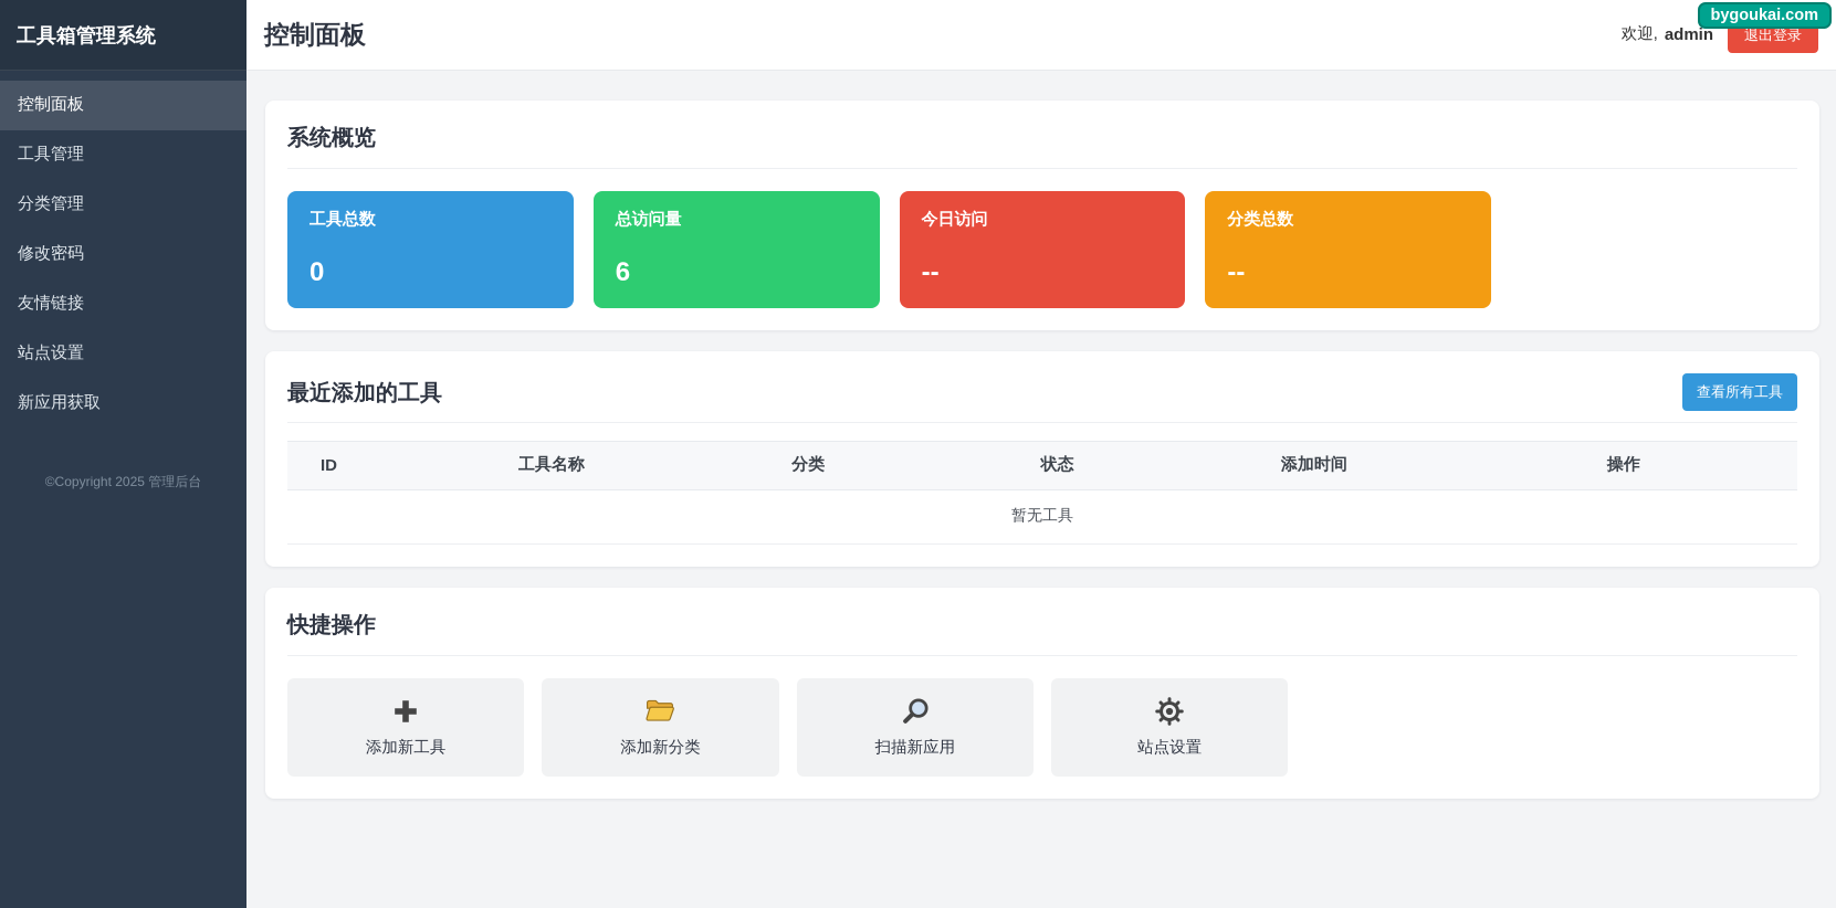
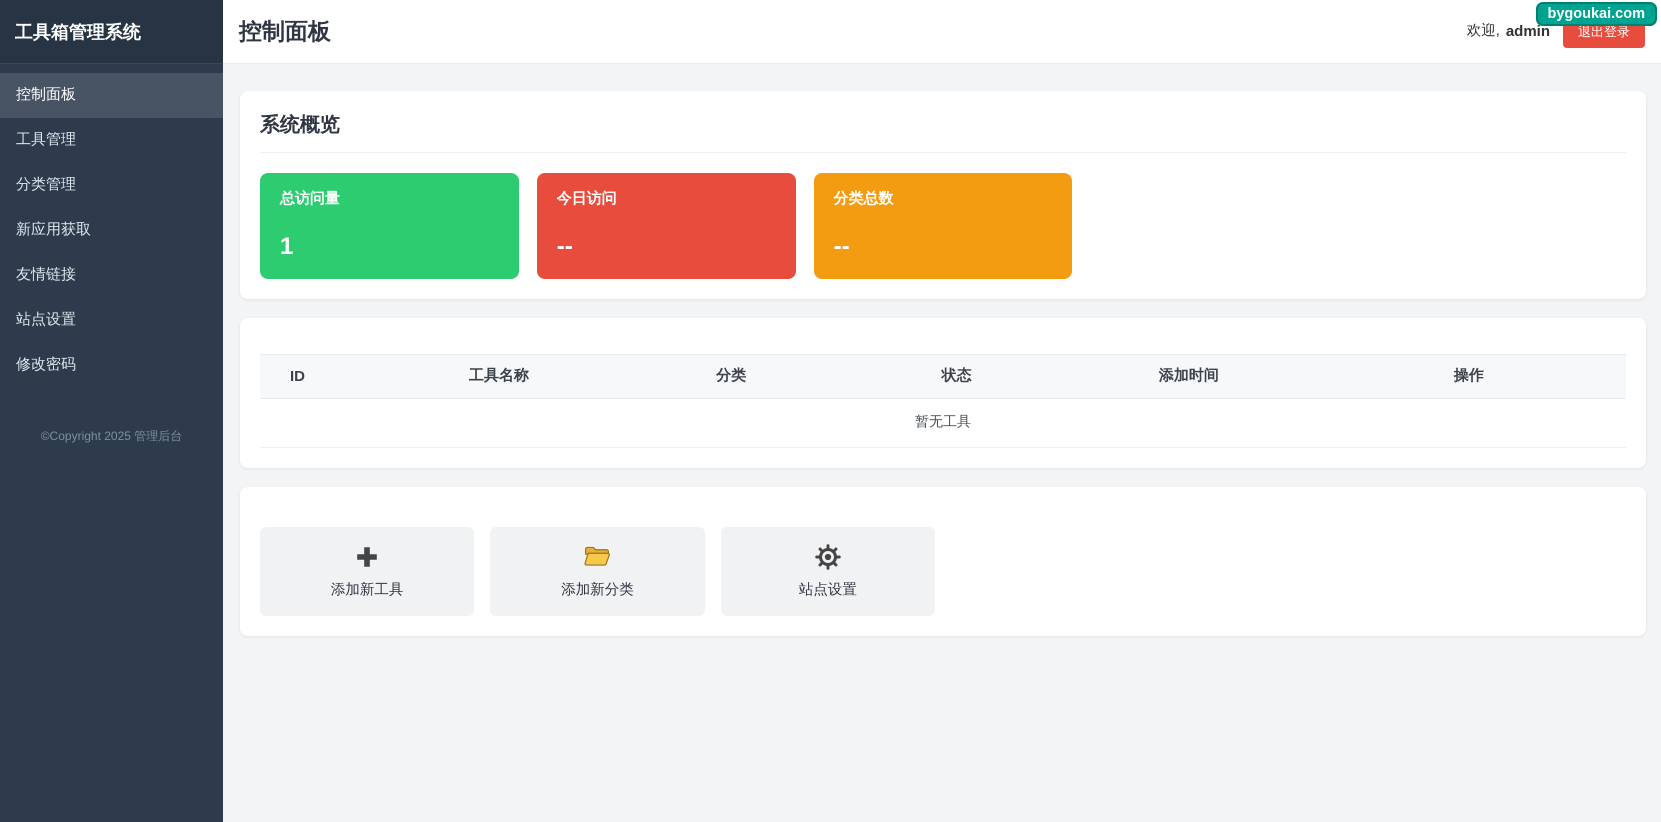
  工具箱管理系统
  控制面板
  工具管理
  分类管理
- 修改密码
+ 新应用获取
  友情链接
  站点设置
- 新应用获取
+ 修改密码
  ©Copyright 2025 管理后台
  bygoukai.com
  控制面板
  欢迎,
  admin
  退出登录
  系统概览
- 工具总数
- 0
  总访问量
- 6
+ 1
  今日访问
  --
  分类总数
  --
- 最近添加的工具
- 查看所有工具
  ID	工具名称	分类	状态	添加时间	操作
  暂无工具
- 快捷操作
  添加新工具
  添加新分类
- 扫描新应用
  站点设置
